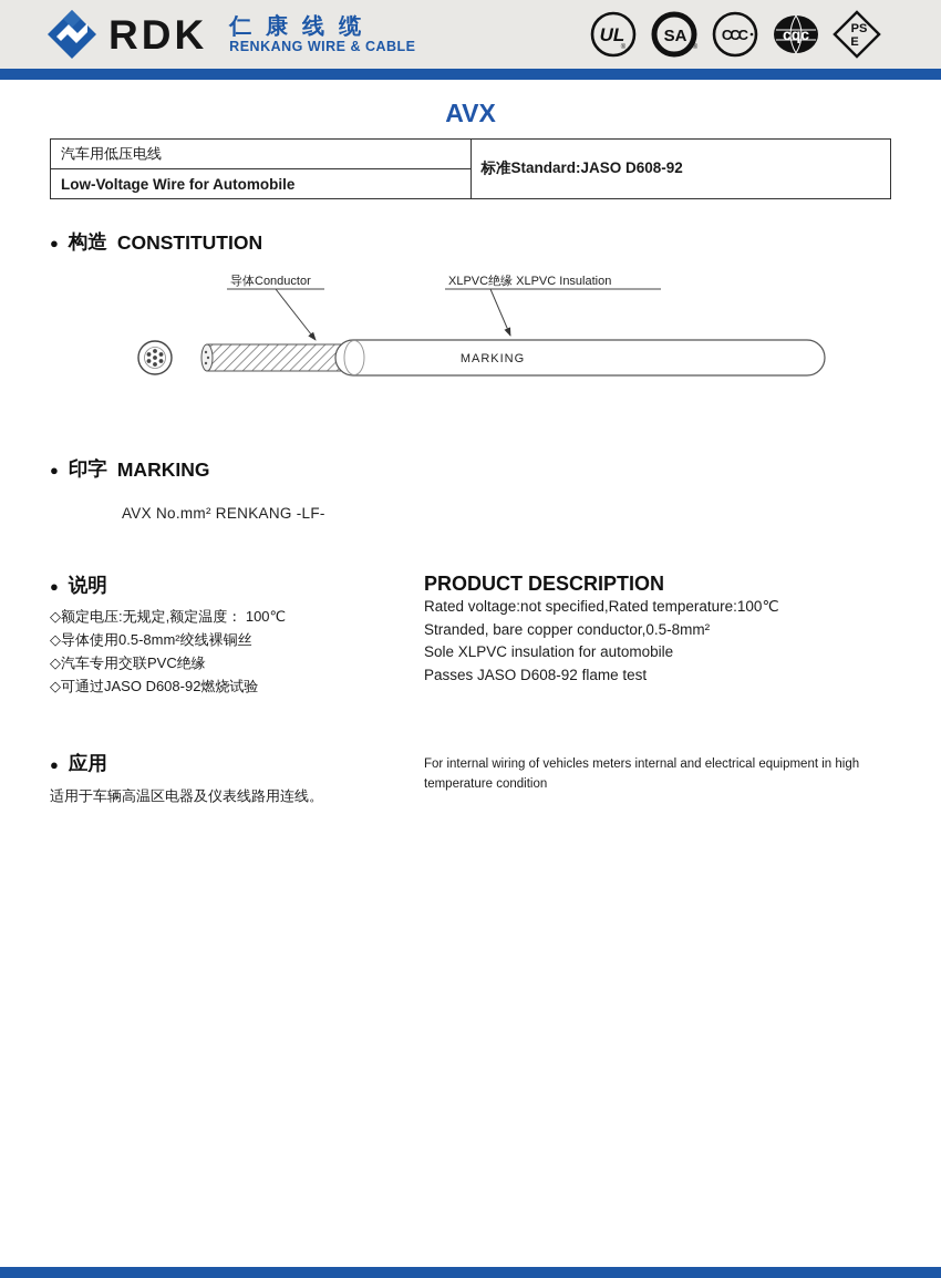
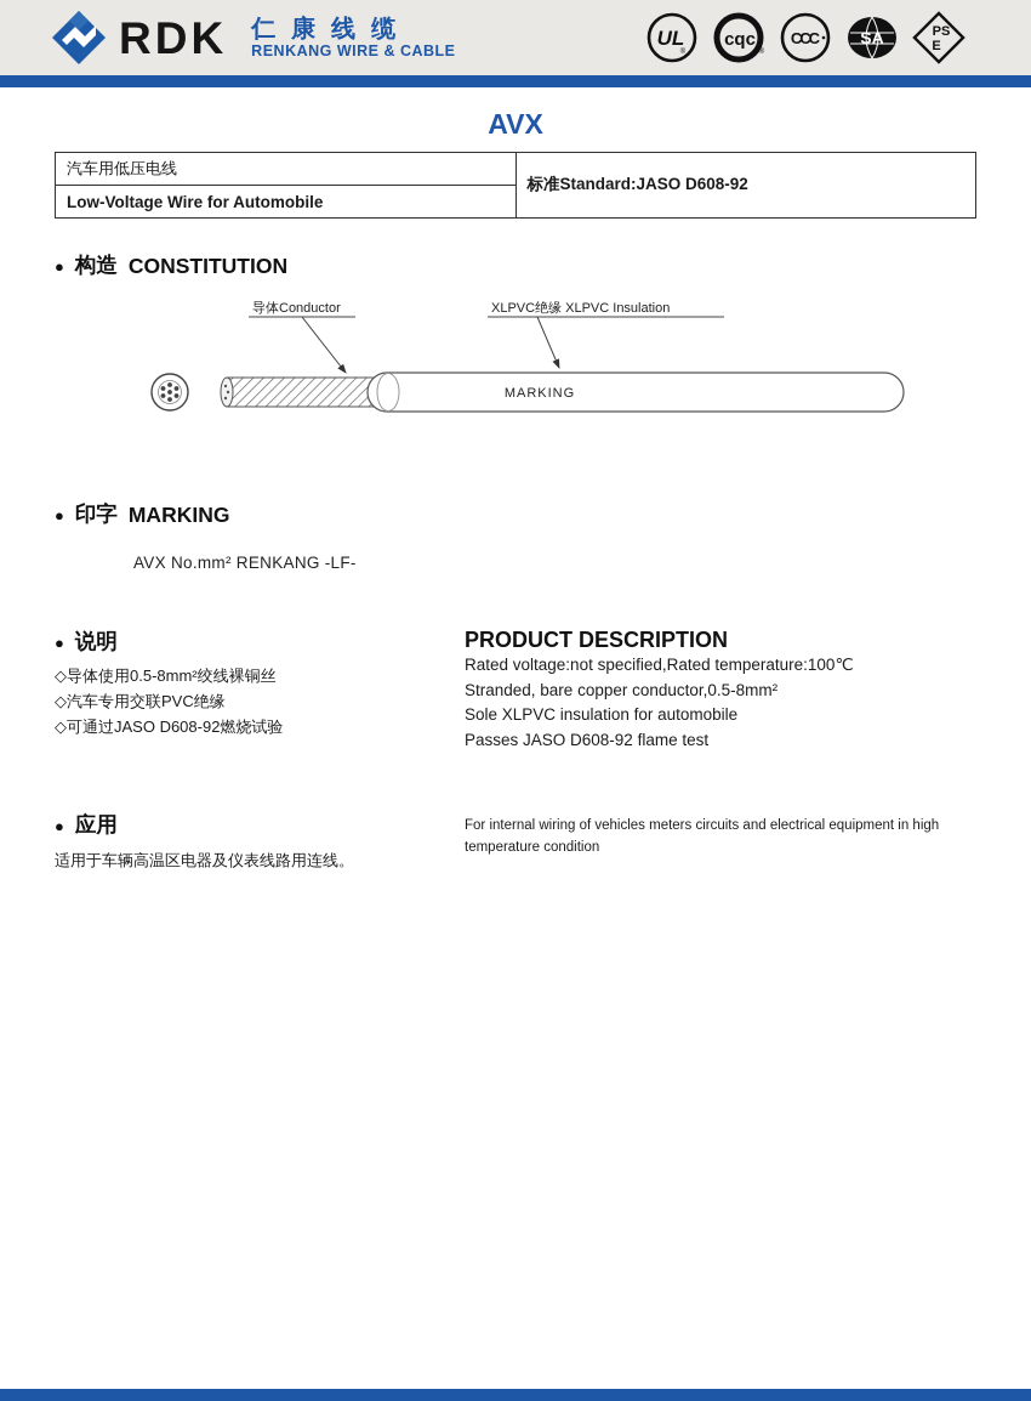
  RDK
  仁康线缆
  RENKANG WIRE & CABLE
  UL
- SA
+ cqc
  CCC
- cqc
+ SA
  PS
  E
  AVX
  汽车用低压电线	标准Standard:JASO D608-92
  Low-Voltage Wire for Automobile
  ●
  构造
  CONSTITUTION
  导体Conductor
  XLPVC绝缘 XLPVC Insulation
  MARKING
  ●
  印字
  MARKING
  AVX No.mm² RENKANG -LF-
  ●
  说明
- ◇额定电压:无规定,额定温度： 100℃
  ◇导体使用0.5-8mm²绞线裸铜丝
  ◇汽车专用交联PVC绝缘
  ◇可通过JASO D608-92燃烧试验
  PRODUCT DESCRIPTION
  Rated voltage:not specified,Rated temperature:100℃
  Stranded, bare copper conductor,0.5-8mm²
  Sole XLPVC insulation for automobile
  Passes JASO D608-92 flame test
  ●
  应用
  适用于车辆高温区电器及仪表线路用连线。
- For internal wiring of vehicles meters internal and electrical equipment in high temperature condition
+ For internal wiring of vehicles meters circuits and electrical equipment in high temperature condition
